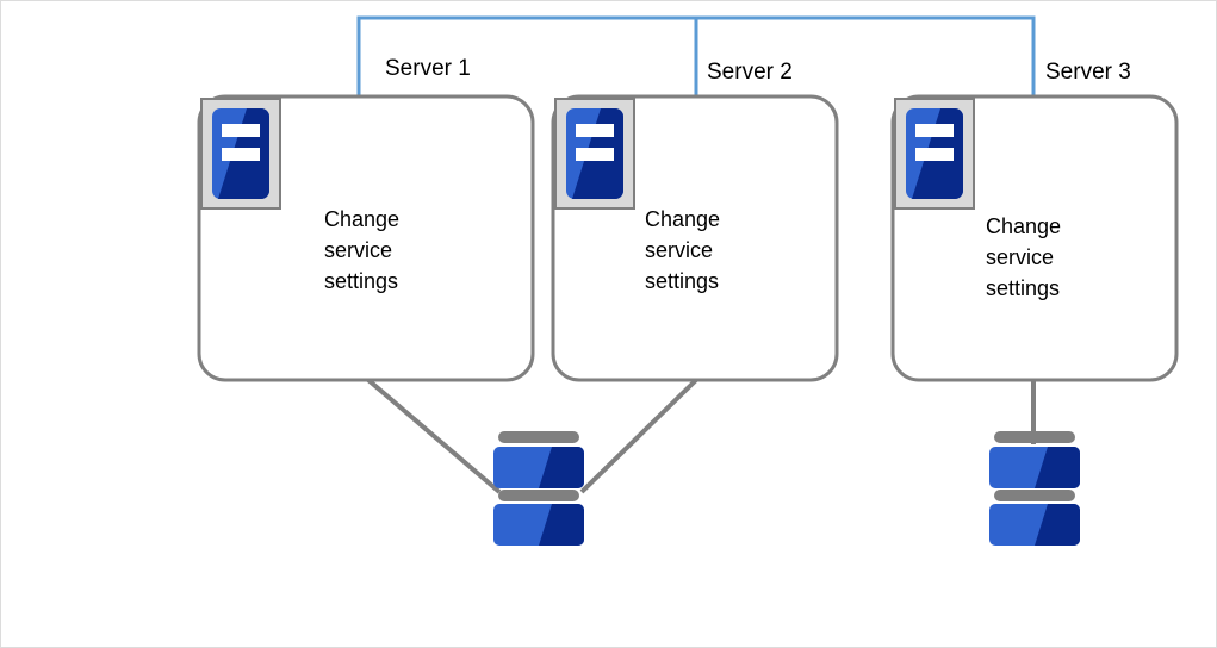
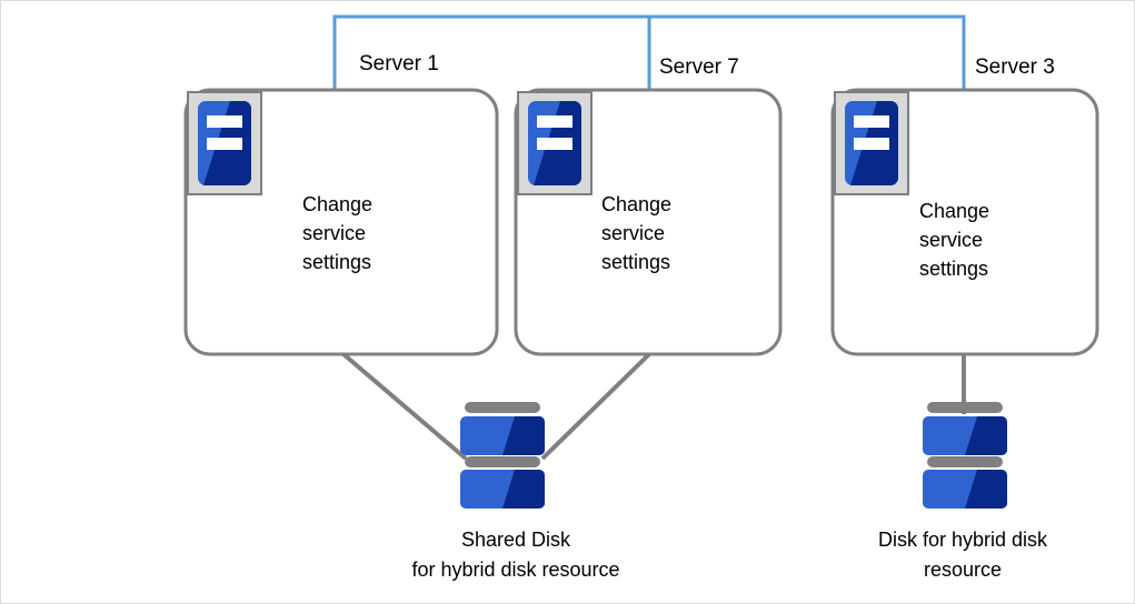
  Server 1
- Server 2
+ Server 7
  Server 3
  Change
  service
  settings
  Change
  service
  settings
  Change
  service
  settings
+ Shared Disk
+ for hybrid disk resource
+ Disk for hybrid disk
+ resource
